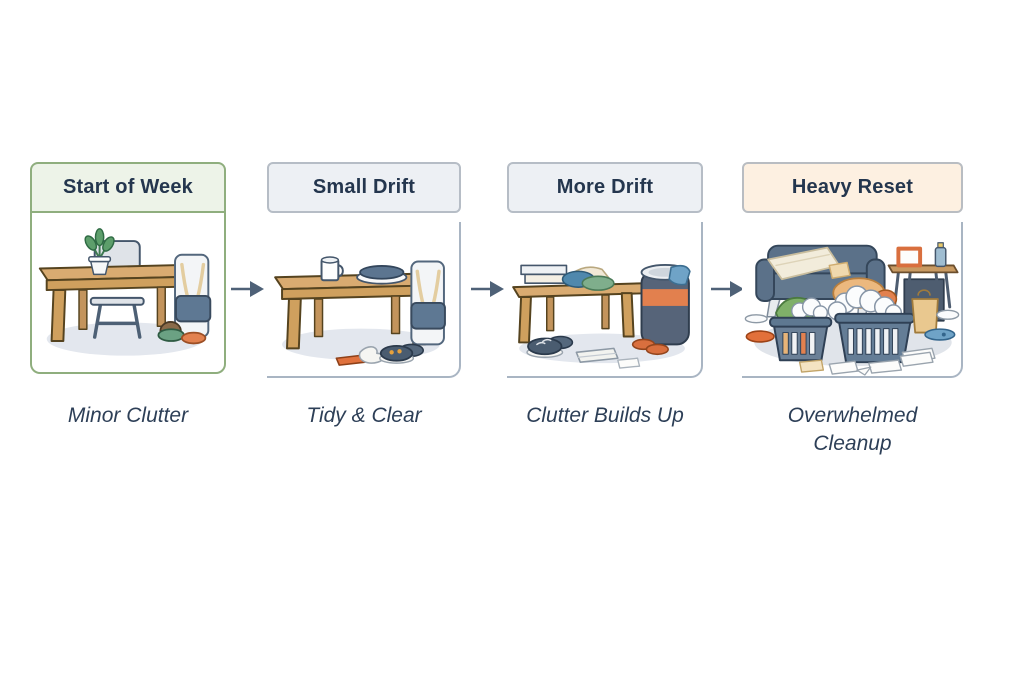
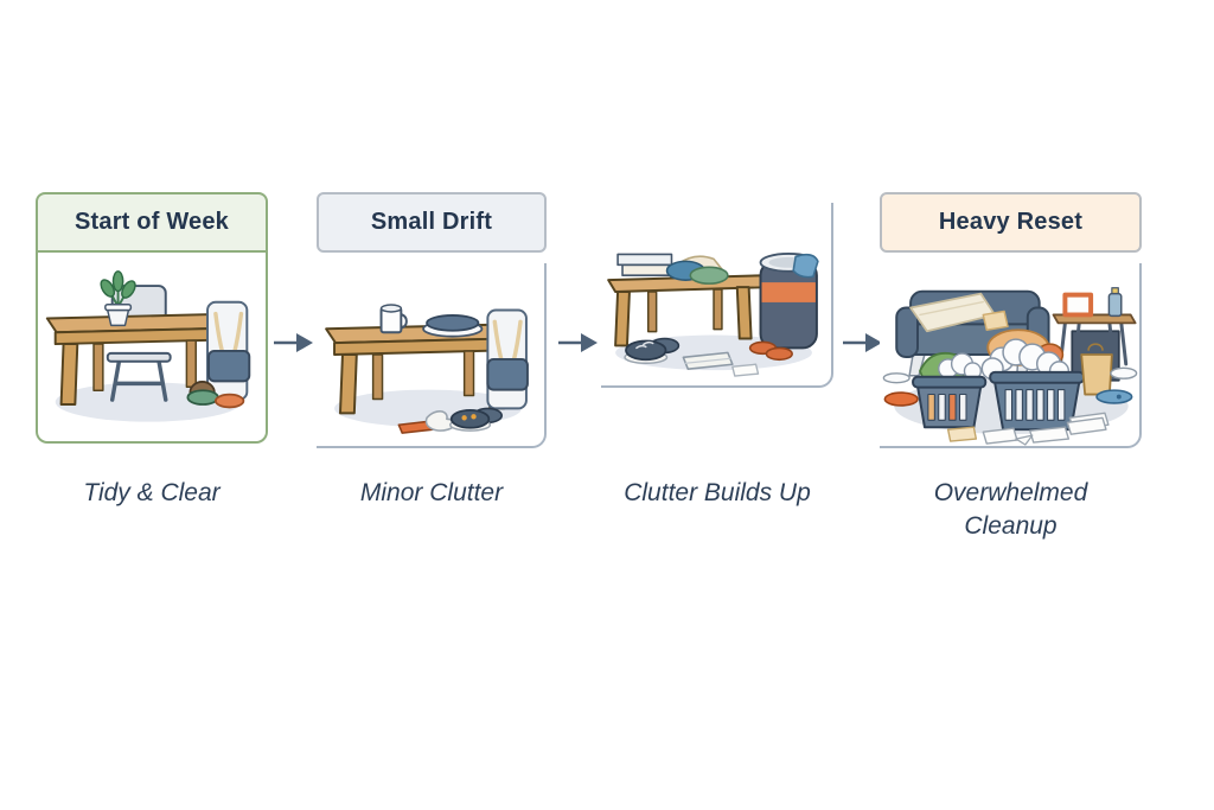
  Start of Week
- Minor Clutter
+ Tidy & Clear
  Small Drift
- Tidy & Clear
+ Minor Clutter
- More Drift
  Clutter Builds Up
  Heavy Reset
  Overwhelmed Cleanup
